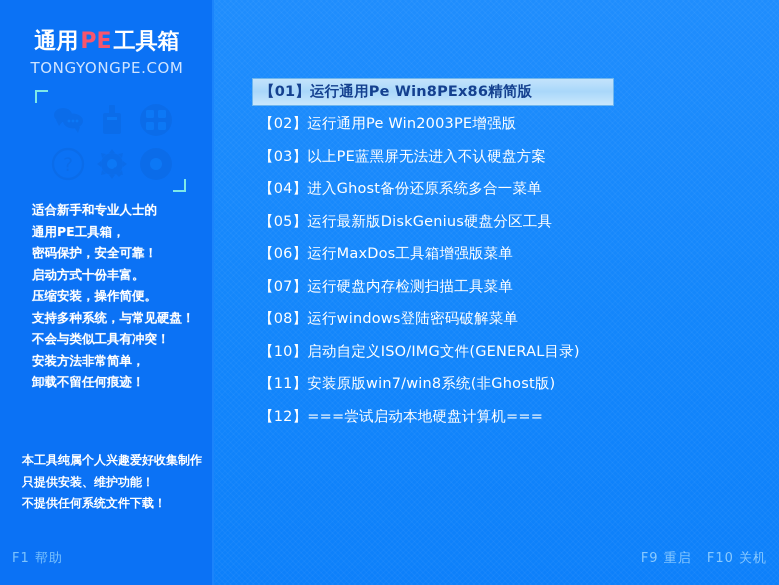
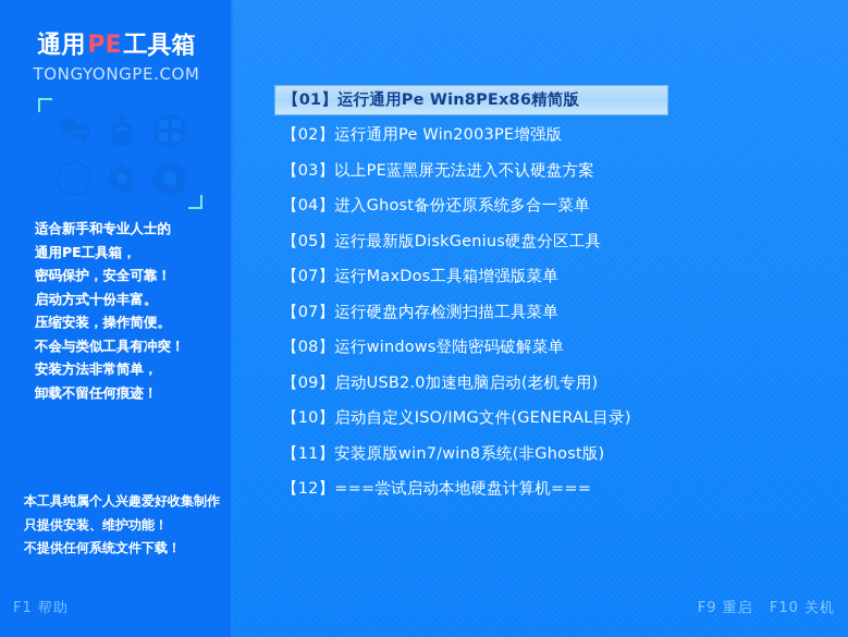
  通用PE工具箱
  TONGYONGPE.COM
  适合新手和专业人士的
  通用PE工具箱，
  密码保护，安全可靠！
  启动方式十份丰富。
  压缩安装，操作简便。
- 支持多种系统，与常见硬盘！
  不会与类似工具有冲突！
  安装方法非常简单，
  卸载不留任何痕迹！
  本工具纯属个人兴趣爱好收集制作
  只提供安装、维护功能！
  不提供任何系统文件下载！
  【01】运行通用Pe Win8PEx86精简版
  【02】运行通用Pe Win2003PE增强版
  【03】以上PE蓝黑屏无法进入不认硬盘方案
  【04】进入Ghost备份还原系统多合一菜单
  【05】运行最新版DiskGenius硬盘分区工具
- 【06】运行MaxDos工具箱增强版菜单
+ 【07】运行MaxDos工具箱增强版菜单
  【07】运行硬盘内存检测扫描工具菜单
  【08】运行windows登陆密码破解菜单
+ 【09】启动USB2.0加速电脑启动(老机专用)
  【10】启动自定义ISO/IMG文件(GENERAL目录)
  【11】安装原版win7/win8系统(非Ghost版)
  【12】===尝试启动本地硬盘计算机===
  F1 帮助
  F9 重启 F10 关机
